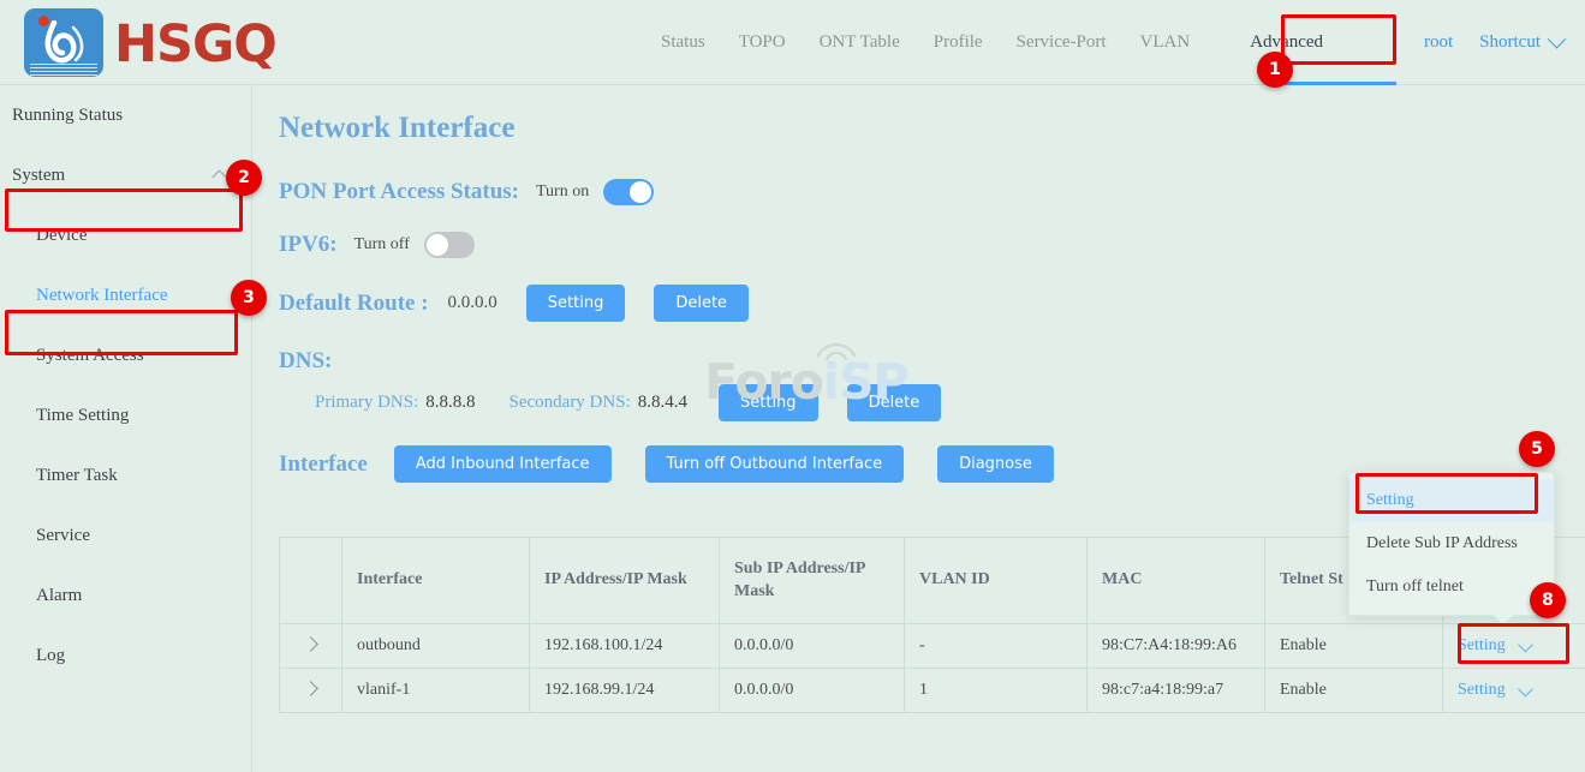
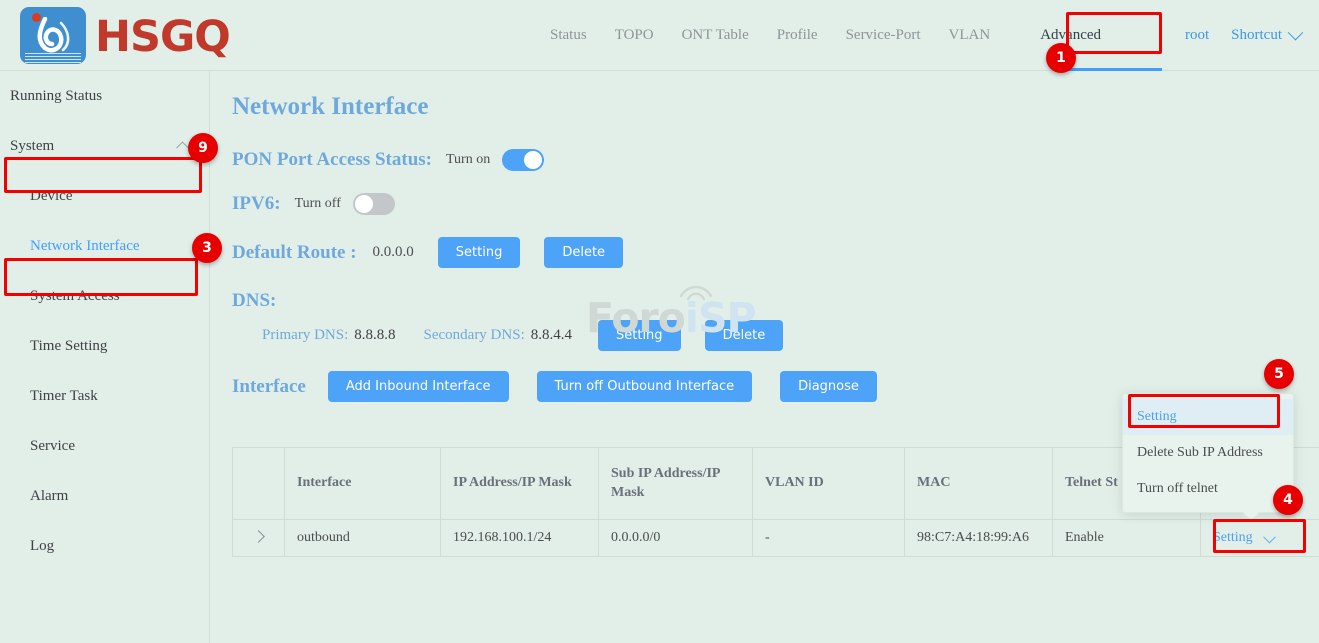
  HSGQ
  Status
  TOPO
  ONT Table
  Profile
  Service-Port
  VLAN
  Advanced
  root
  Shortcut
  Running Status
  System
  Device
  Network Interface
  System Access
  Time Setting
  Timer Task
  Service
  Alarm
  Log
  ForoiSP
  Network Interface
  PON Port Access Status:
  Turn on
  IPV6:
  Turn off
  Default Route :
  0.0.0.0
  Setting
  Delete
  DNS:
  Primary DNS:
  8.8.8.8
  Secondary DNS:
  8.8.4.4
  Setting
  Delete
  Interface
  Add Inbound Interface
  Turn off Outbound Interface
  Diagnose
  	Interface	IP Address/IP Mask	Sub IP Address/IP Mask	VLAN ID	MAC	Telnet St
  	outbound	192.168.100.1/24	0.0.0.0/0	-	98:C7:A4:18:99:A6	Enable	Setting
- 	vlanif-1	192.168.99.1/24	0.0.0.0/0	1	98:c7:a4:18:99:a7	Enable	Setting
  Setting
  Delete Sub IP Address
  Turn off telnet
  1
- 2
+ 9
  3
- 8
+ 4
  5
